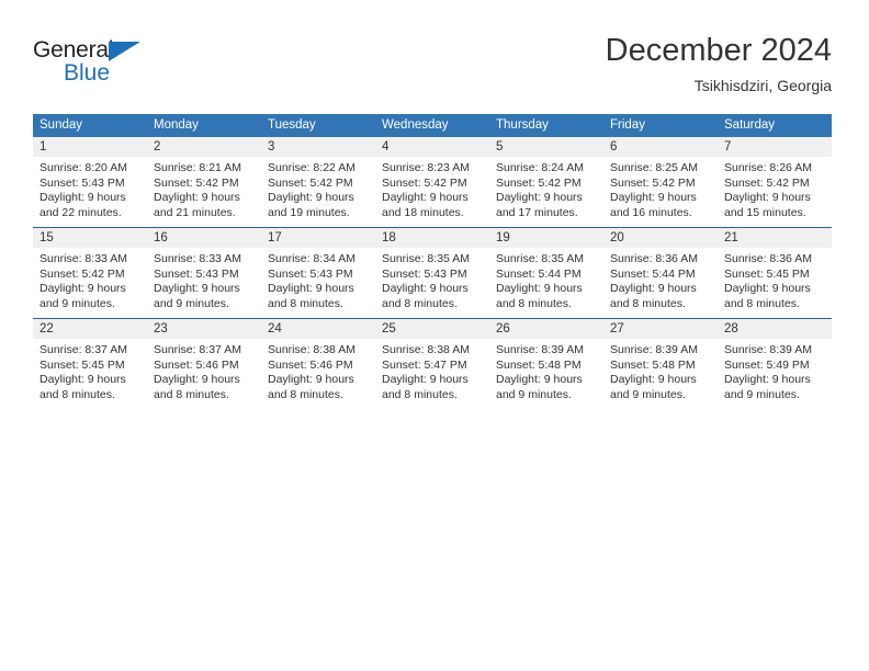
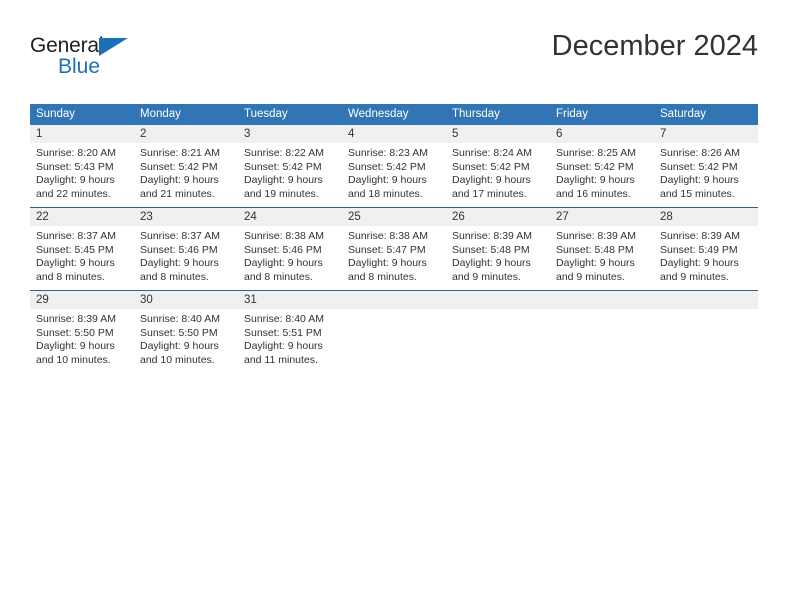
  General
  Blue
  December 2024
- Tsikhisdziri, Georgia
  Sunday	Monday	Tuesday	Wednesday	Thursday	Friday	Saturday
  1Sunrise: 8:20 AMSunset: 5:43 PMDaylight: 9 hoursand 22 minutes.	2Sunrise: 8:21 AMSunset: 5:42 PMDaylight: 9 hoursand 21 minutes.	3Sunrise: 8:22 AMSunset: 5:42 PMDaylight: 9 hoursand 19 minutes.	4Sunrise: 8:23 AMSunset: 5:42 PMDaylight: 9 hoursand 18 minutes.	5Sunrise: 8:24 AMSunset: 5:42 PMDaylight: 9 hoursand 17 minutes.	6Sunrise: 8:25 AMSunset: 5:42 PMDaylight: 9 hoursand 16 minutes.	7Sunrise: 8:26 AMSunset: 5:42 PMDaylight: 9 hoursand 15 minutes.
- 15Sunrise: 8:33 AMSunset: 5:42 PMDaylight: 9 hoursand 9 minutes.	16Sunrise: 8:33 AMSunset: 5:43 PMDaylight: 9 hoursand 9 minutes.	17Sunrise: 8:34 AMSunset: 5:43 PMDaylight: 9 hoursand 8 minutes.	18Sunrise: 8:35 AMSunset: 5:43 PMDaylight: 9 hoursand 8 minutes.	19Sunrise: 8:35 AMSunset: 5:44 PMDaylight: 9 hoursand 8 minutes.	20Sunrise: 8:36 AMSunset: 5:44 PMDaylight: 9 hoursand 8 minutes.	21Sunrise: 8:36 AMSunset: 5:45 PMDaylight: 9 hoursand 8 minutes.
  22Sunrise: 8:37 AMSunset: 5:45 PMDaylight: 9 hoursand 8 minutes.	23Sunrise: 8:37 AMSunset: 5:46 PMDaylight: 9 hoursand 8 minutes.	24Sunrise: 8:38 AMSunset: 5:46 PMDaylight: 9 hoursand 8 minutes.	25Sunrise: 8:38 AMSunset: 5:47 PMDaylight: 9 hoursand 8 minutes.	26Sunrise: 8:39 AMSunset: 5:48 PMDaylight: 9 hoursand 9 minutes.	27Sunrise: 8:39 AMSunset: 5:48 PMDaylight: 9 hoursand 9 minutes.	28Sunrise: 8:39 AMSunset: 5:49 PMDaylight: 9 hoursand 9 minutes.
+ 29Sunrise: 8:39 AMSunset: 5:50 PMDaylight: 9 hoursand 10 minutes.	30Sunrise: 8:40 AMSunset: 5:50 PMDaylight: 9 hoursand 10 minutes.	31Sunrise: 8:40 AMSunset: 5:51 PMDaylight: 9 hoursand 11 minutes.
